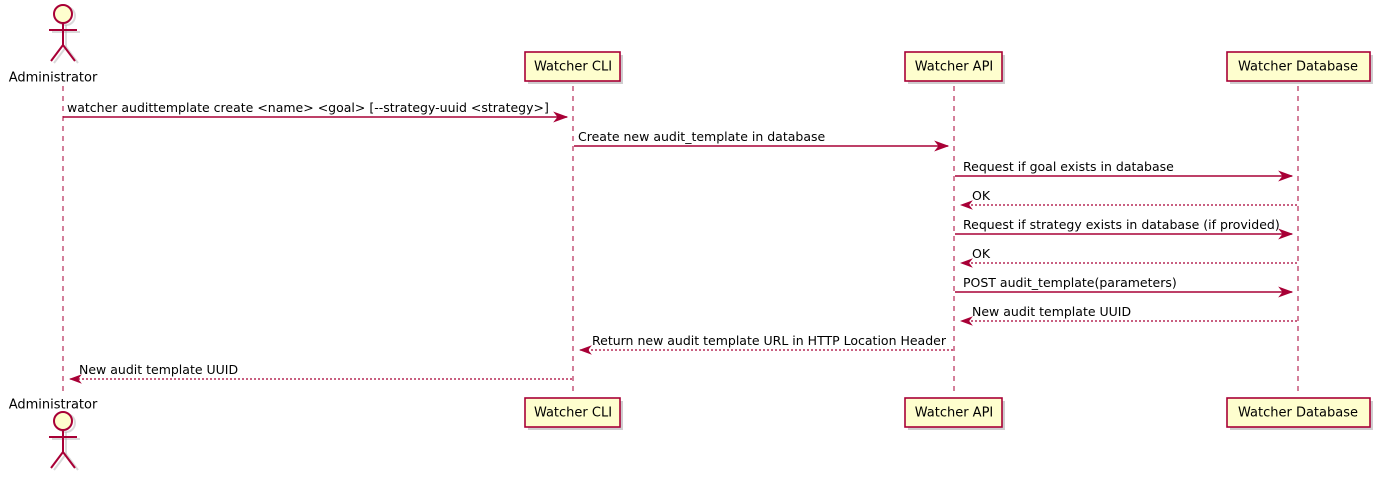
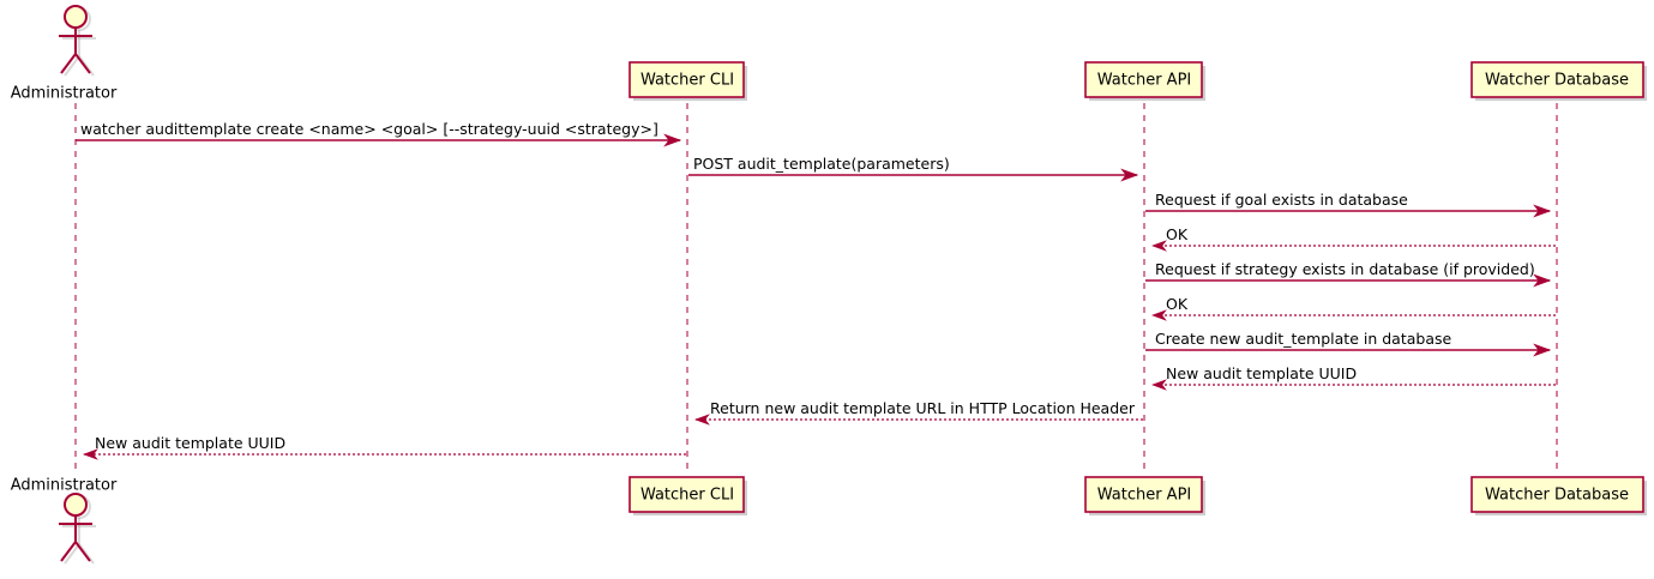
  Administrator
  Administrator
  Watcher CLI
  Watcher API
  Watcher Database
  Watcher CLI
  Watcher API
  Watcher Database
  watcher audittemplate create <name> <goal> [--strategy-uuid <strategy>]
- Create new audit_template in database
+ POST audit_template(parameters)
  Request if goal exists in database
  OK
  Request if strategy exists in database (if provided)
  OK
- POST audit_template(parameters)
+ Create new audit_template in database
  New audit template UUID
  Return new audit template URL in HTTP Location Header
  New audit template UUID
